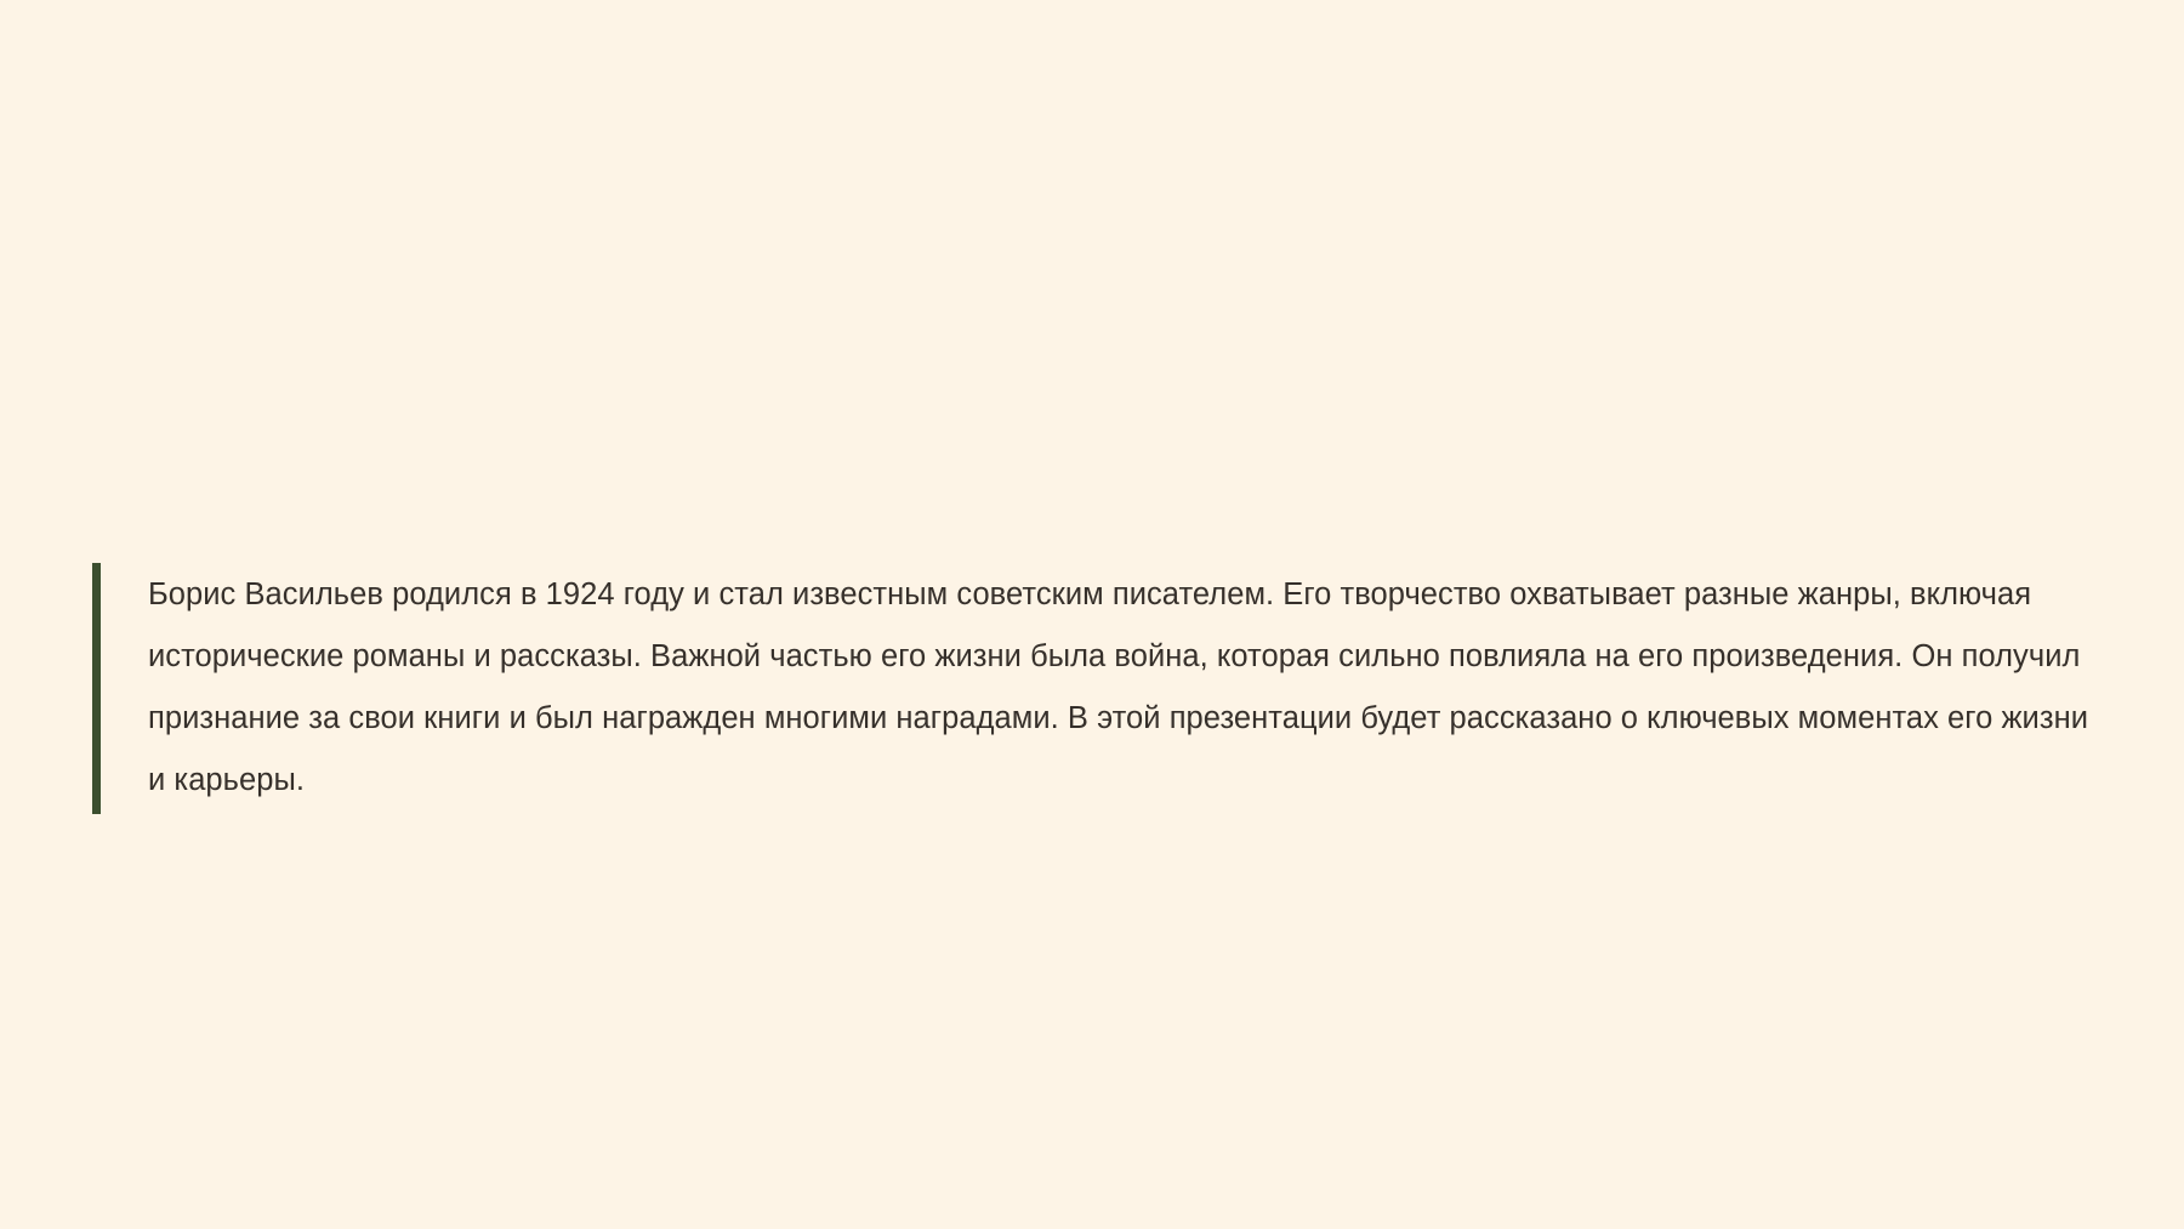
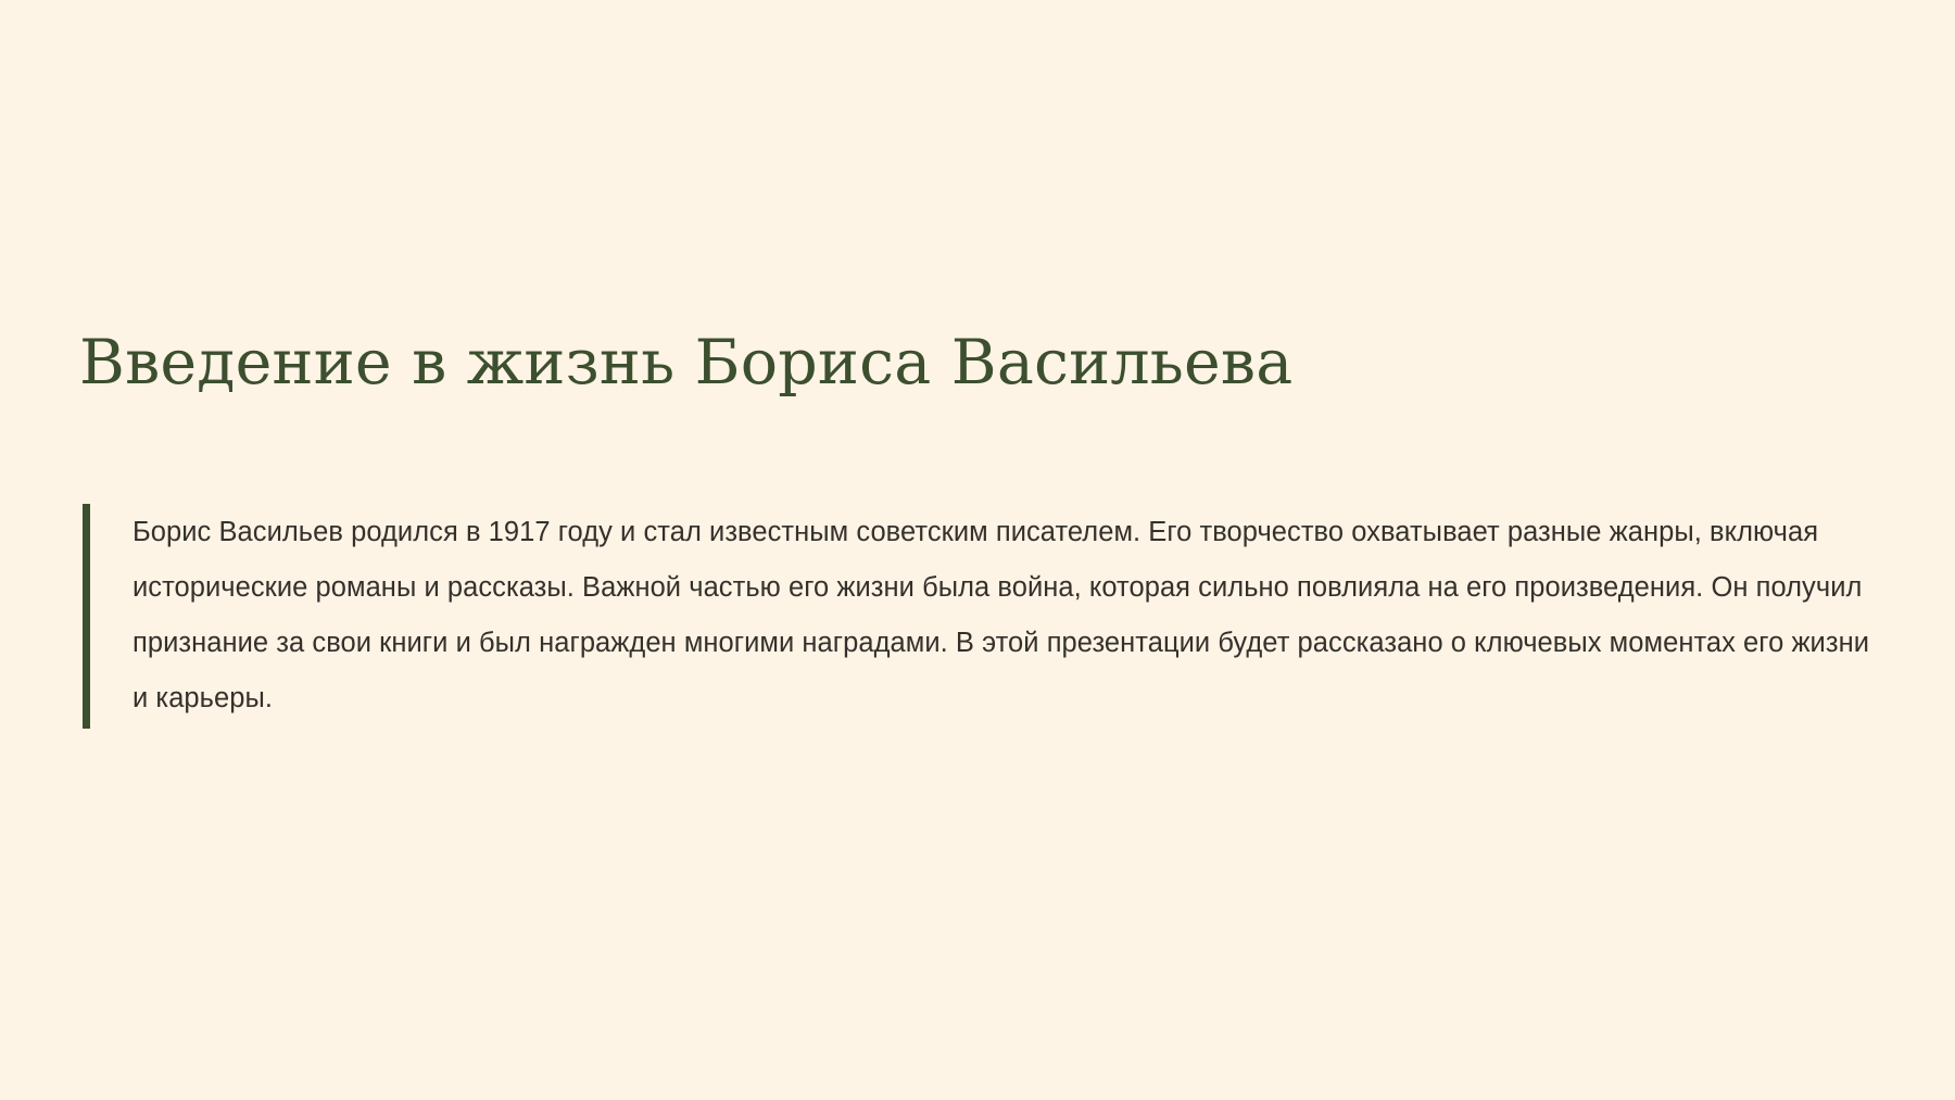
+ Введение в жизнь Бориса Васильева
- Борис Васильев родился в 1924 году и стал известным советским писателем. Его творчество охватывает разные жанры, включая исторические романы и рассказы. Важной частью его жизни была война, которая сильно повлияла на его произведения. Он получил признание за свои книги и был награжден многими наградами. В этой презентации будет рассказано о ключевых моментах его жизни и карьеры.
+ Борис Васильев родился в 1917 году и стал известным советским писателем. Его творчество охватывает разные жанры, включая исторические романы и рассказы. Важной частью его жизни была война, которая сильно повлияла на его произведения. Он получил признание за свои книги и был награжден многими наградами. В этой презентации будет рассказано о ключевых моментах его жизни и карьеры.
